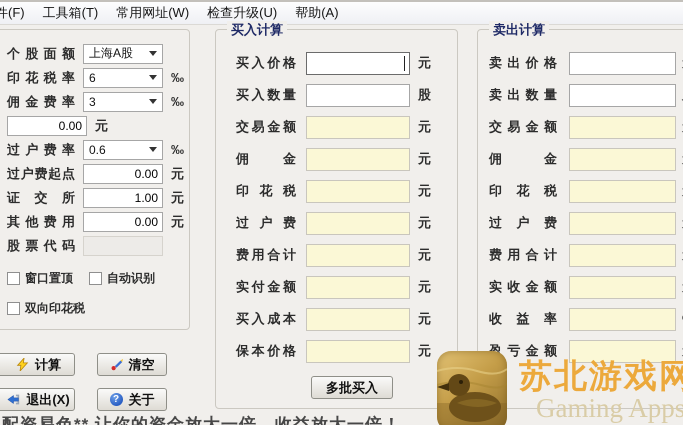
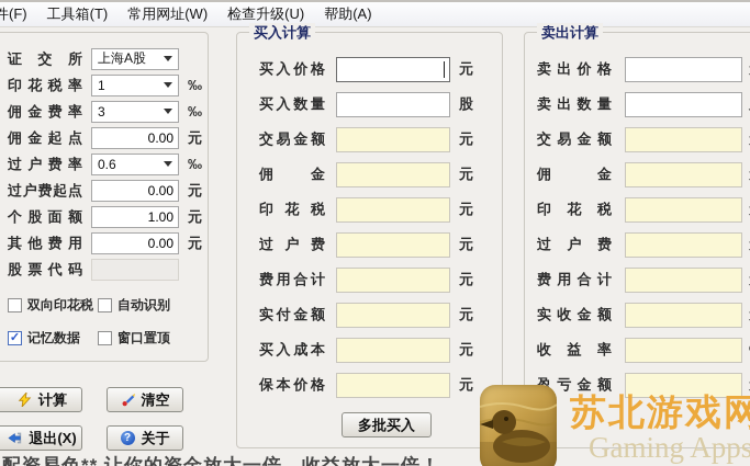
  件(F)
  工具箱(T)
  常用网址(W)
  检查升级(U)
  帮助(A)
- 个股面额
+ 证交所
  上海A股
  印花税率
- 6
+ 1
  ‰
  佣金费率
  3
  ‰
+ 佣金起点
  0.00
  元
  过户费率
  0.6
  ‰
  过户费起点
  0.00
  元
- 证交所
+ 个股面额
  1.00
  元
  其他费用
  0.00
  元
  股票代码
- 窗口置顶
+ 双向印花税
  自动识别
+ 记忆数据
- 双向印花税
+ 窗口置顶
  计算
  清空
  退出(X)
  ?
  关于
  买入计算
  买入价格
  元
  买入数量
  股
  交易金额
  元
  佣金
  元
  印花税
  元
  过户费
  元
  费用合计
  元
  实付金额
  元
  买入成本
  元
  保本价格
  元
  多批买入
  卖出计算
  卖出价格
  卖出数量
  交易金额
  佣金
  印花税
  过户费
  费用合计
  实收金额
  收益率
  盈亏金额
  苏北游戏网
  Gaming Apps
